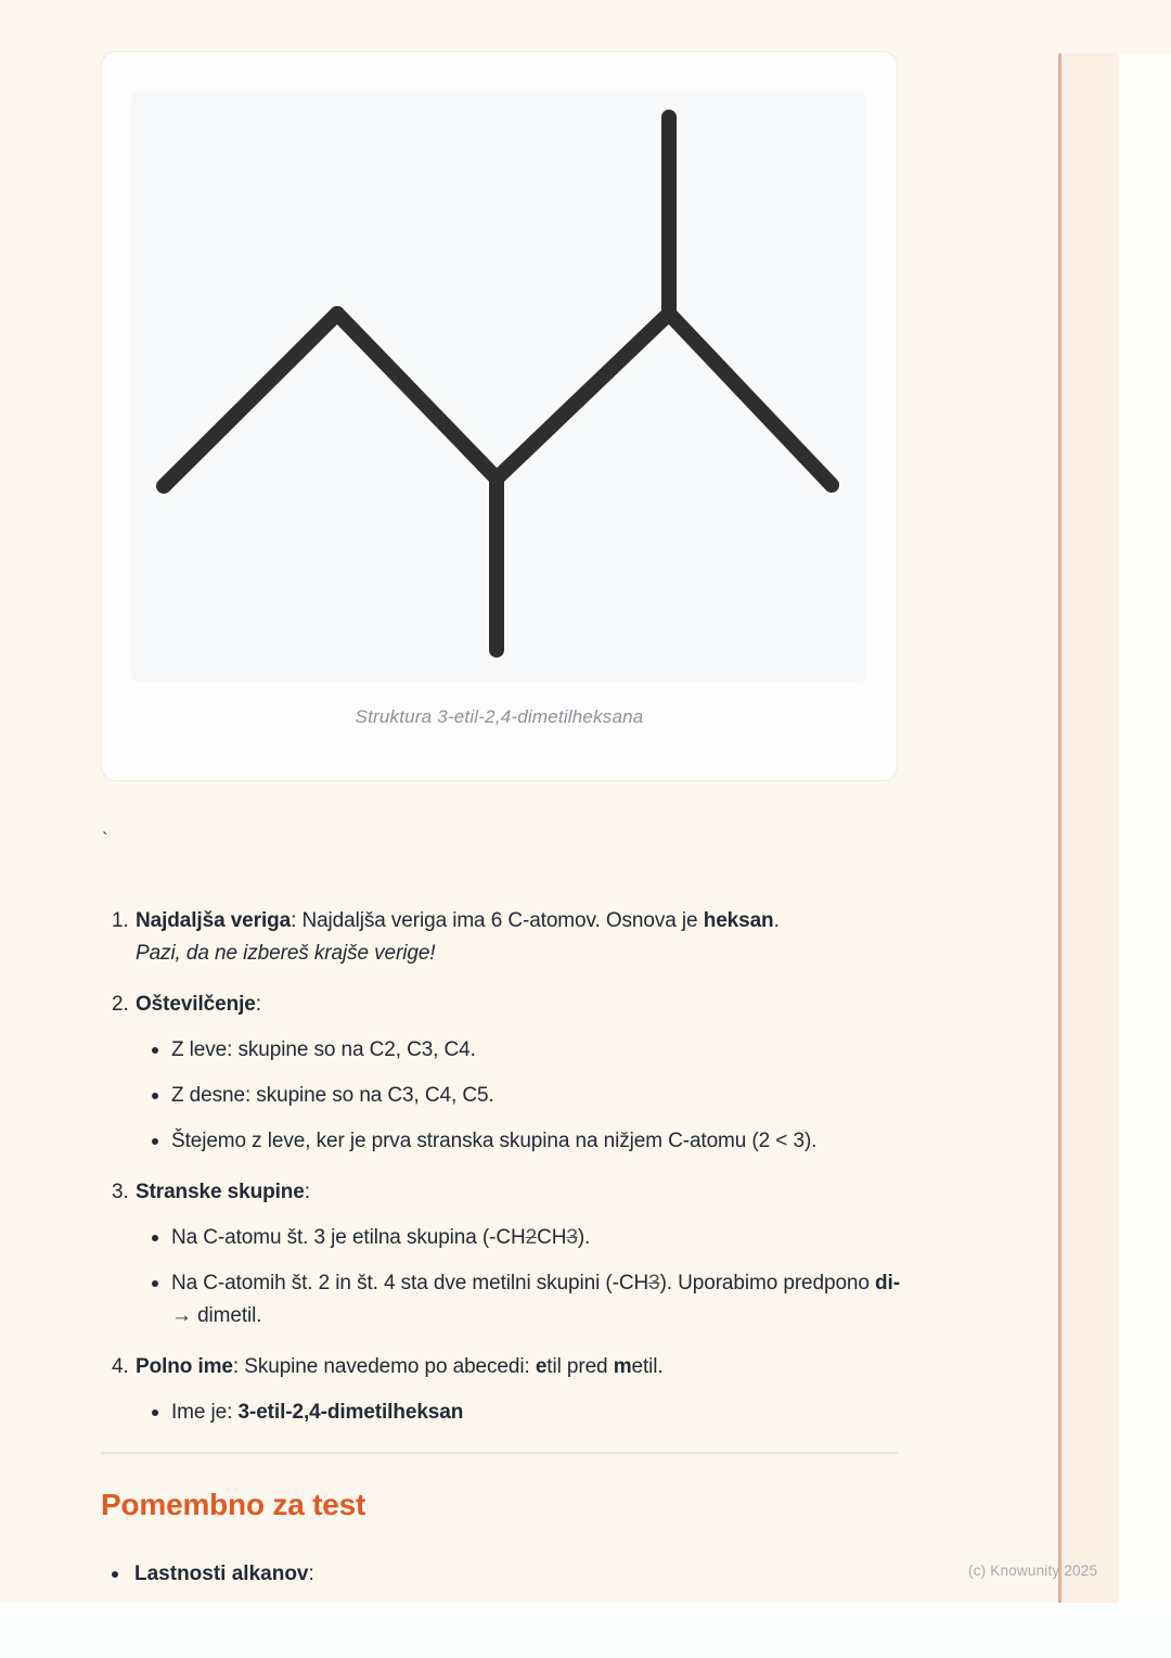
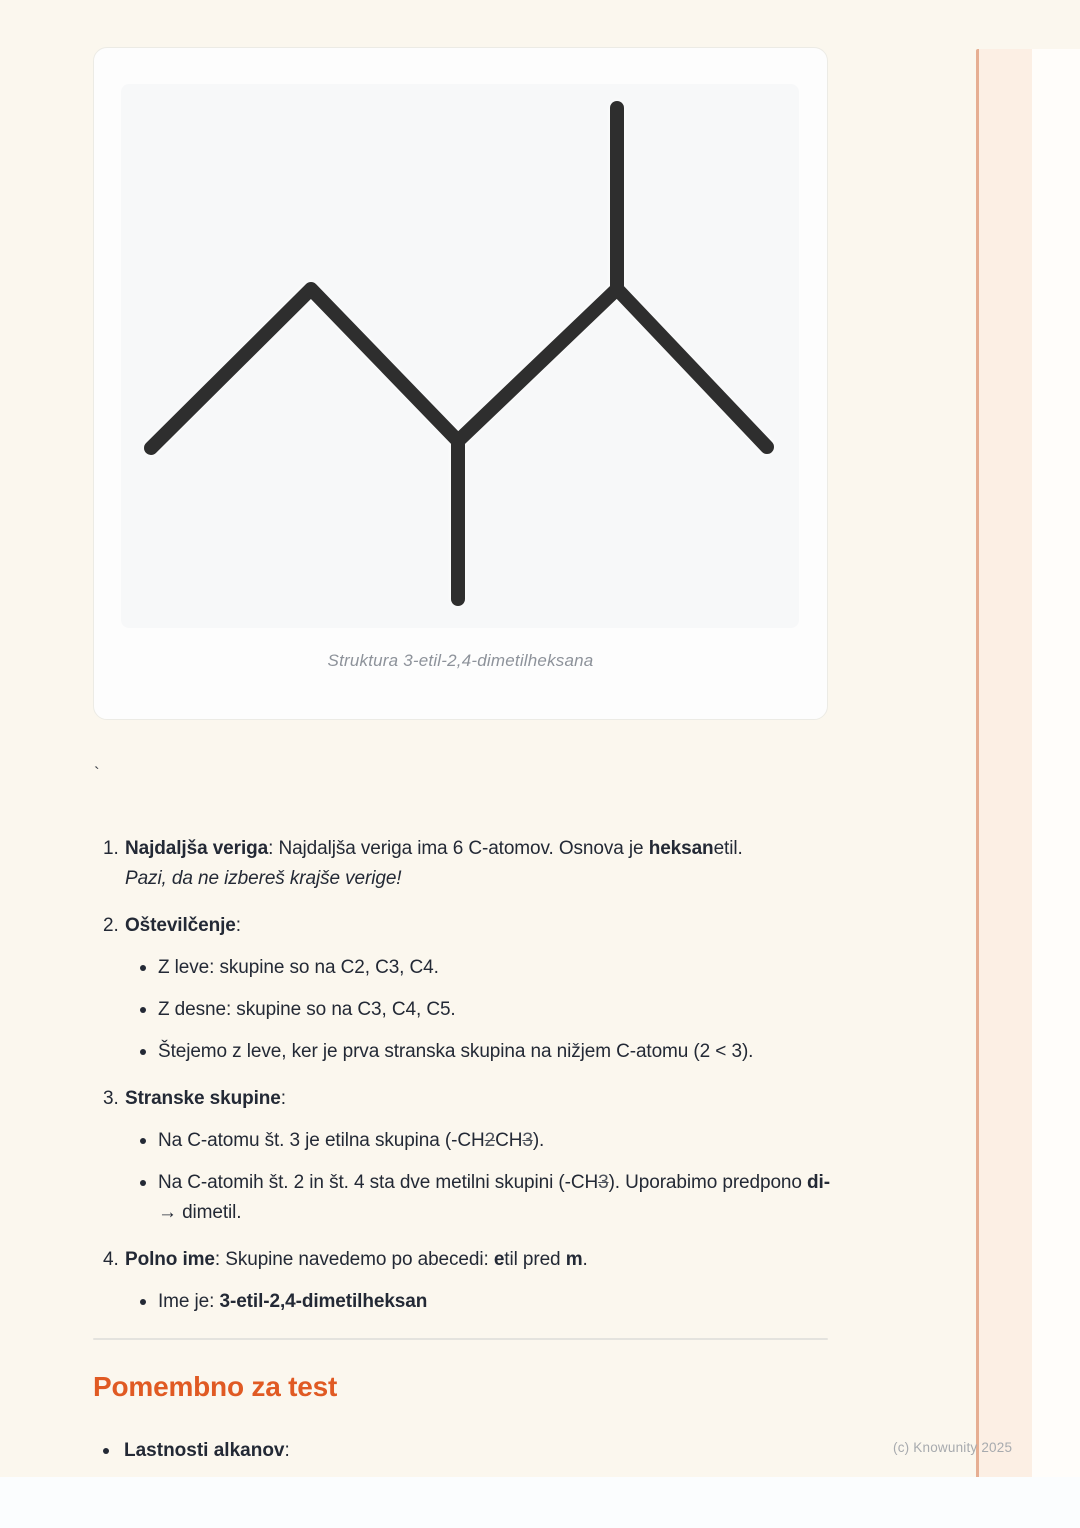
  Struktura 3-etil-2,4-dimetilheksana
  `
  1.
- Najdaljša veriga: Najdaljša veriga ima 6 C-atomov. Osnova je heksan.
+ Najdaljša veriga: Najdaljša veriga ima 6 C-atomov. Osnova je heksanetil.
  Pazi, da ne izbereš krajše verige!
  2.
  Oštevilčenje:
  Z leve: skupine so na C2, C3, C4.
  Z desne: skupine so na C3, C4, C5.
  Štejemo z leve, ker je prva stranska skupina na nižjem C-atomu (2 < 3).
  3.
  Stranske skupine:
  Na C-atomu št. 3 je etilna skupina (-CH2CH3).
  Na C-atomih št. 2 in št. 4 sta dve metilni skupini (-CH3). Uporabimo predpono di- → dimetil.
  4.
- Polno ime: Skupine navedemo po abecedi: etil pred metil.
+ Polno ime: Skupine navedemo po abecedi: etil pred m.
  Ime je: 3-etil-2,4-dimetilheksan
  Pomembno za test
  Lastnosti alkanov:
  (c) Knowunity 2025
